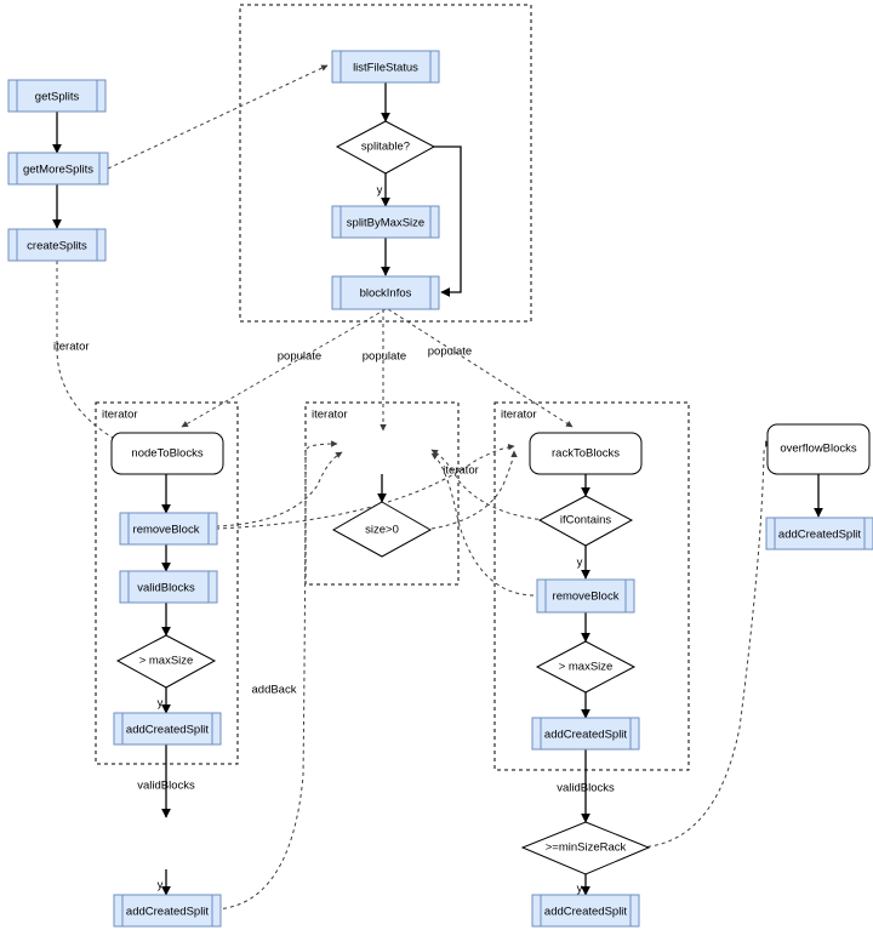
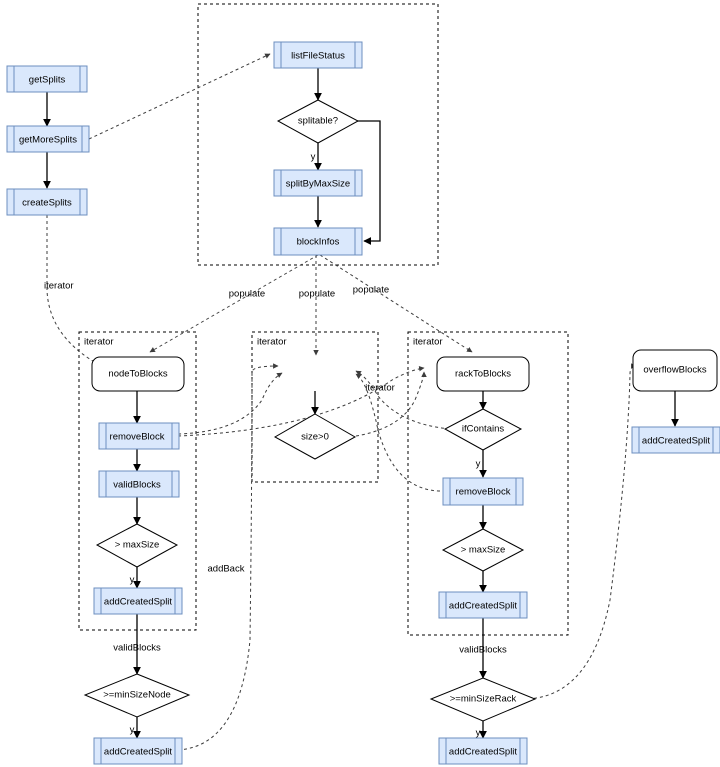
  iterator
  iterator
  iterator
  y
  populate
  populate
  populate
  iterator
  iterator
  y
  y
  addBack
  validBlocks
  validBlocks
  y
  y
  getSplits
  getMoreSplits
  createSplits
  listFileStatus
  splitable?
  splitByMaxSize
  blockInfos
  nodeToBlocks
  removeBlock
  validBlocks
  > maxSize
  addCreatedSplit
  size>0
  rackToBlocks
  ifContains
  removeBlock
  > maxSize
  addCreatedSplit
  overflowBlocks
  addCreatedSplit
+ >=minSizeNode
  addCreatedSplit
  >=minSizeRack
  addCreatedSplit
